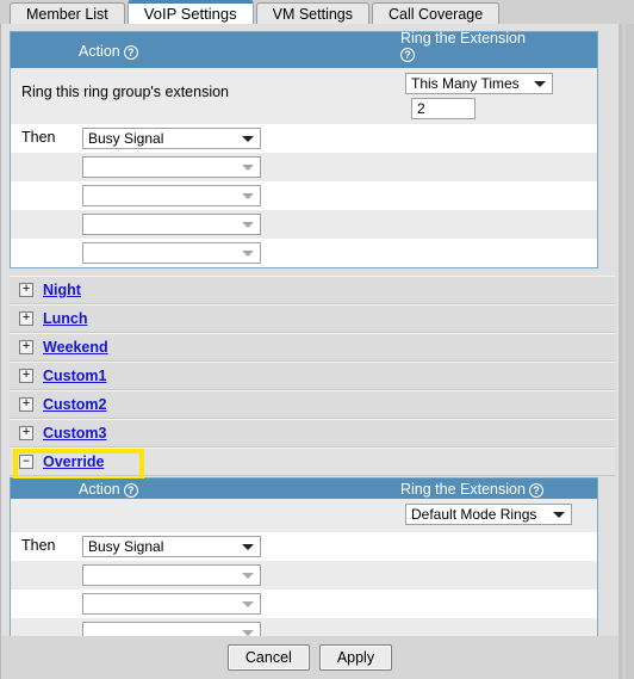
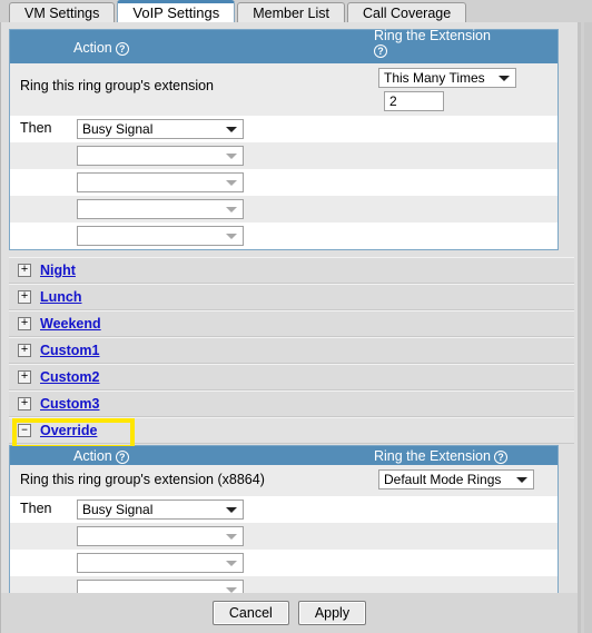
- Member List
+ VM Settings
  VoIP Settings
- VM Settings
+ Member List
  Call Coverage
  Action ?
  Ring the Extension
  ?
  Ring this ring group's extension
  This Many Times
  2
  Then
  Busy Signal
  +
  Night
  +
  Lunch
  +
  Weekend
  +
  Custom1
  +
  Custom2
  +
  Custom3
  –
  Override
  Action ?
  Ring the Extension ?
+ Ring this ring group's extension (x8864)
  Default Mode Rings
  Then
  Busy Signal
  Cancel
  Apply
